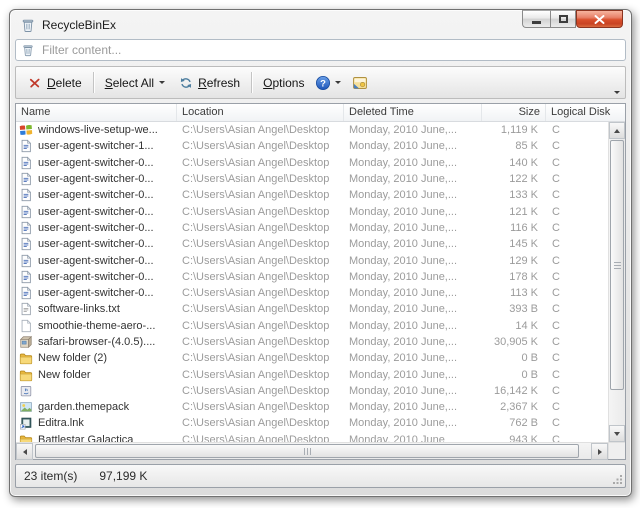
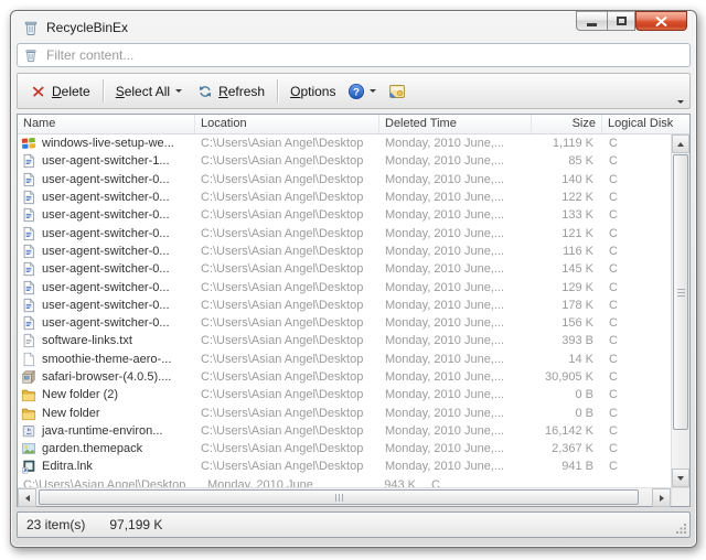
  RecycleBinEx
  Filter content...
  Delete
  Select All
  Refresh
  Options
  Name
  Location
  Deleted Time
  Size
  Logical Disk
  windows-live-setup-we...
  C:\Users\Asian Angel\Desktop
  Monday, 2010 June,...
  1,119 K
  C
  user-agent-switcher-1...
  C:\Users\Asian Angel\Desktop
  Monday, 2010 June,...
  85 K
  C
  user-agent-switcher-0...
  C:\Users\Asian Angel\Desktop
  Monday, 2010 June,...
  140 K
  C
  user-agent-switcher-0...
  C:\Users\Asian Angel\Desktop
  Monday, 2010 June,...
  122 K
  C
  user-agent-switcher-0...
  C:\Users\Asian Angel\Desktop
  Monday, 2010 June,...
  133 K
  C
  user-agent-switcher-0...
  C:\Users\Asian Angel\Desktop
  Monday, 2010 June,...
  121 K
  C
  user-agent-switcher-0...
  C:\Users\Asian Angel\Desktop
  Monday, 2010 June,...
  116 K
  C
  user-agent-switcher-0...
  C:\Users\Asian Angel\Desktop
  Monday, 2010 June,...
  145 K
  C
  user-agent-switcher-0...
  C:\Users\Asian Angel\Desktop
  Monday, 2010 June,...
  129 K
  C
  user-agent-switcher-0...
  C:\Users\Asian Angel\Desktop
  Monday, 2010 June,...
  178 K
  C
  user-agent-switcher-0...
  C:\Users\Asian Angel\Desktop
  Monday, 2010 June,...
- 113 K
+ 156 K
  C
  software-links.txt
  C:\Users\Asian Angel\Desktop
  Monday, 2010 June,...
  393 B
  C
  smoothie-theme-aero-...
  C:\Users\Asian Angel\Desktop
  Monday, 2010 June,...
  14 K
  C
  safari-browser-(4.0.5)....
  C:\Users\Asian Angel\Desktop
  Monday, 2010 June,...
  30,905 K
  C
  New folder (2)
  C:\Users\Asian Angel\Desktop
  Monday, 2010 June,...
  0 B
  C
  New folder
  C:\Users\Asian Angel\Desktop
  Monday, 2010 June,...
  0 B
  C
+ java-runtime-environ...
  C:\Users\Asian Angel\Desktop
  Monday, 2010 June,...
  16,142 K
  C
  garden.themepack
  C:\Users\Asian Angel\Desktop
  Monday, 2010 June,...
  2,367 K
  C
  Editra.lnk
  C:\Users\Asian Angel\Desktop
  Monday, 2010 June,...
- 762 B
+ 941 B
  C
- Battlestar Galactica
  C:\Users\Asian Angel\Desktop
  Monday, 2010 June
  943 K
  C
  23 item(s)
  97,199 K
